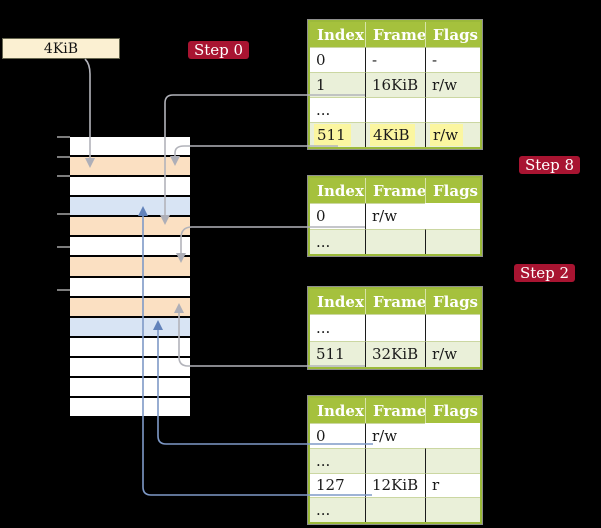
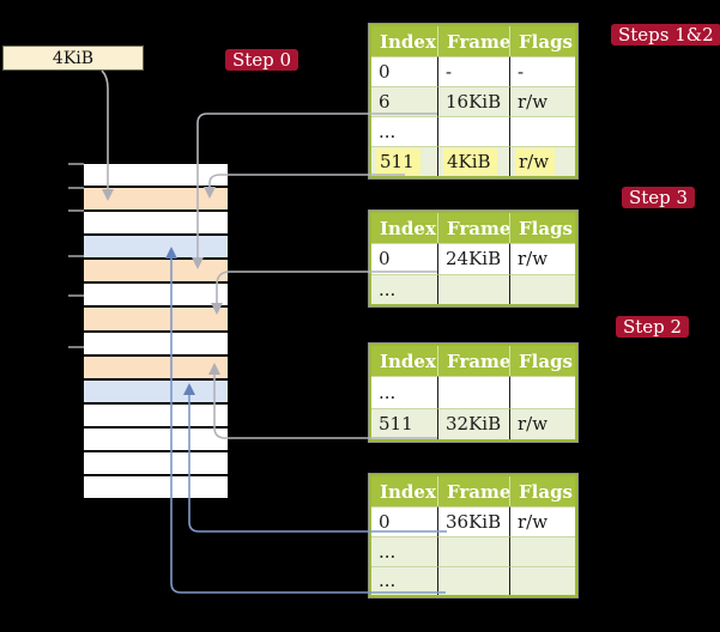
  4KiB
  Step 0
+ Steps 1&2
- Step 8
+ Step 3
  Step 2
  Index
  Frame
  Flags
  0
  -
  -
- 1
+ 6
  16KiB
  r/w
  ...
  511
  4KiB
  r/w
  Index
  Frame
  Flags
  0
+ 24KiB
  r/w
  ...
  Index
  Frame
  Flags
  ...
  511
  32KiB
  r/w
  Index
  Frame
  Flags
  0
+ 36KiB
  r/w
  ...
- 127
- 12KiB
- r
  ...
